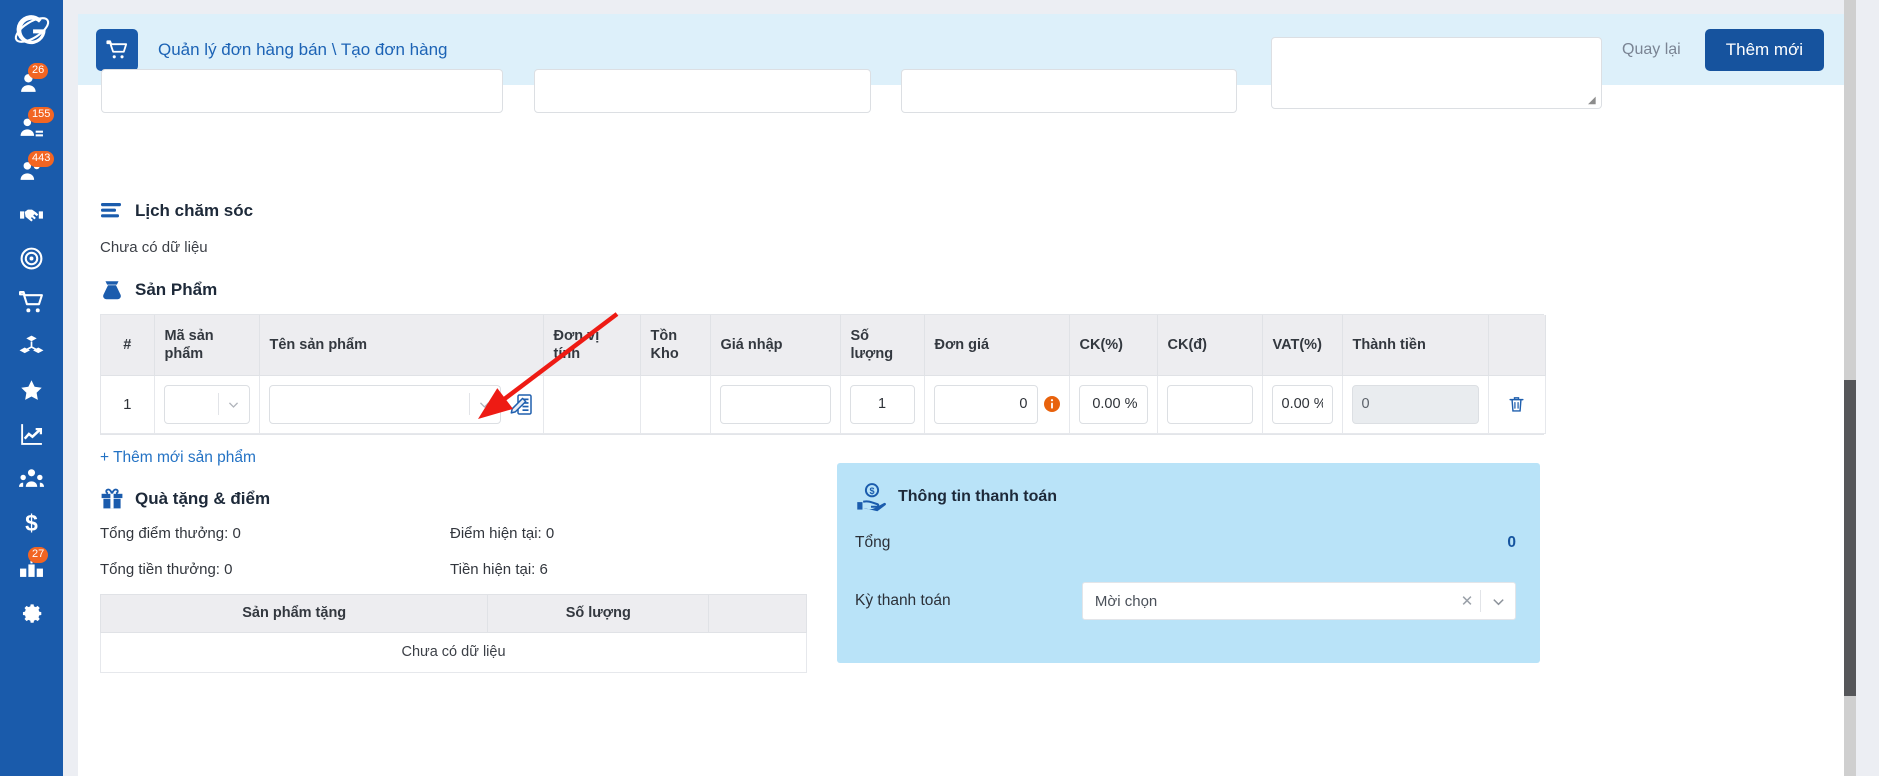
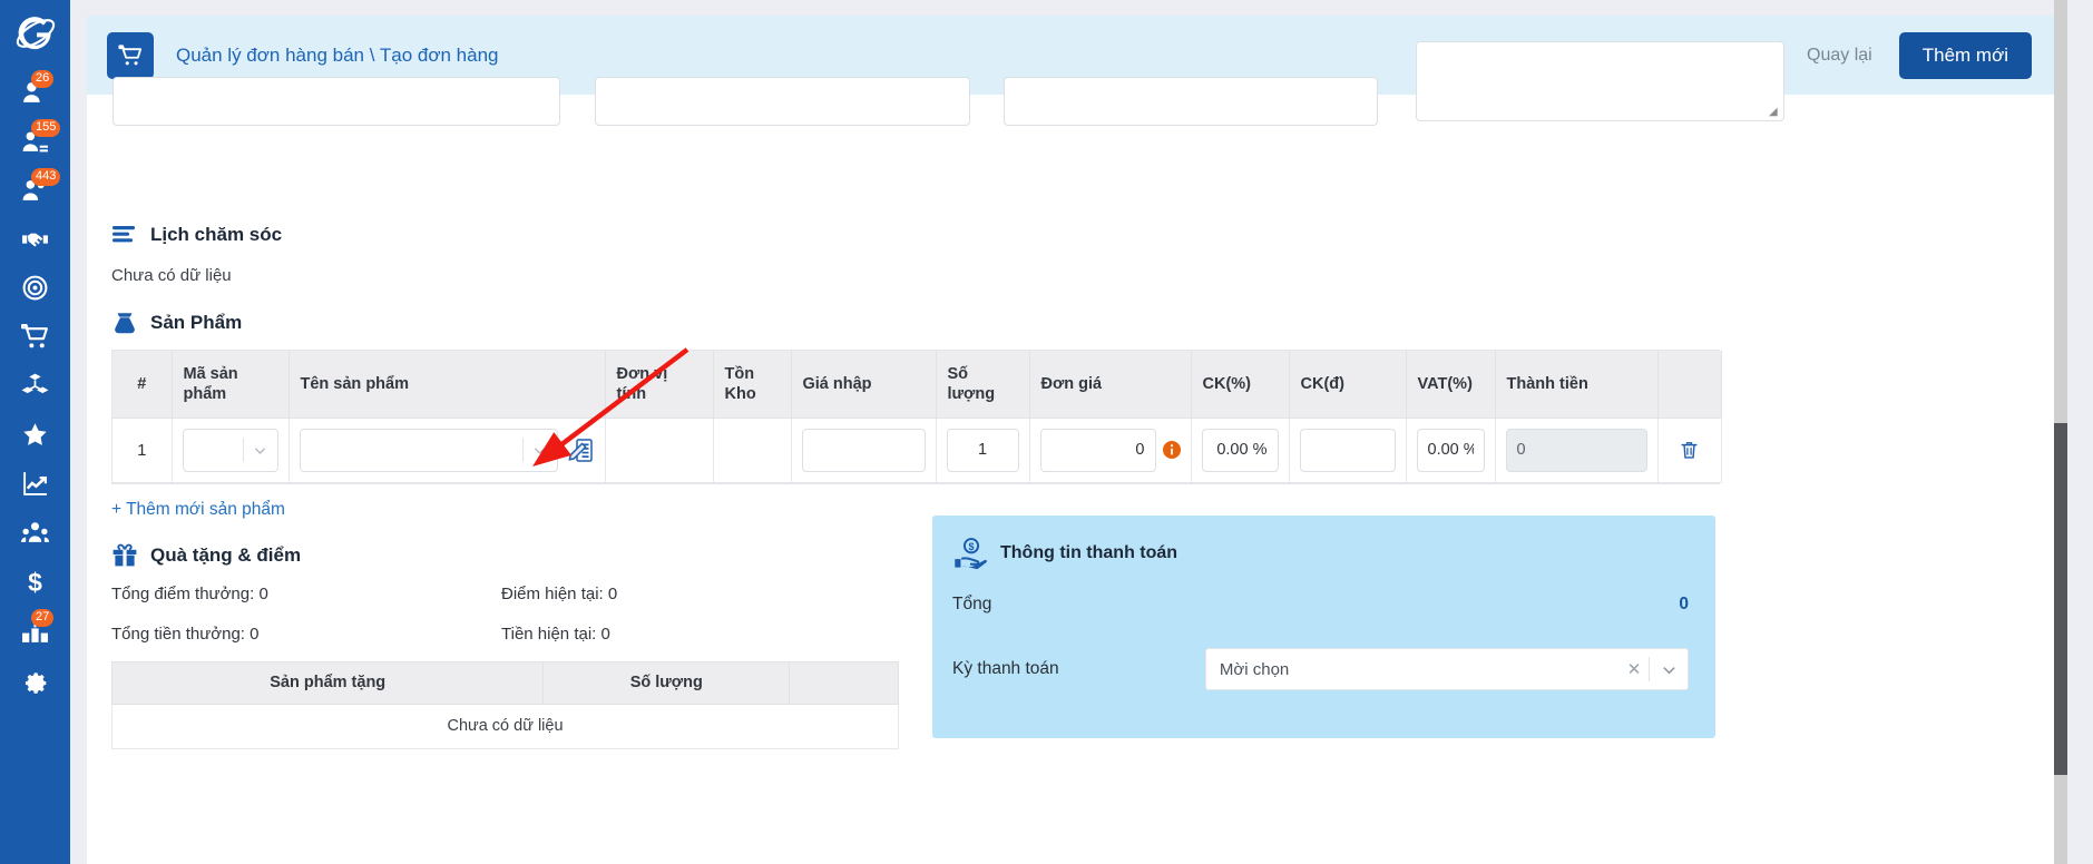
  26
  155
  443
  $
  27
  Quản lý đơn hàng bán \ Tạo đơn hàng
  Quay lại
  Thêm mới
  ◢
  Lịch chăm sóc
  Chưa có dữ liệu
  Sản Phẩm
  #	Mã sản phẩm	Tên sản phẩm	Đơnị tíh	Tồn Kho	Giá nhập	Số lượng	Đơn giá	CK(%)	CK(đ)	VAT(%)	Thành tiền
  1						1	0	0.00 %		0.00 %	0
  + Thêm mới sản phẩm
  Quà tặng & điểm
  Tổng điểm thưởng: 0
  Điểm hiện tại: 0
  Tổng tiền thưởng: 0
- Tiền hiện tại: 6
+ Tiền hiện tại: 0
  Sản phẩm tặng	Số lượng
  Chưa có dữ liệu
  $
  Thông tin thanh toán
  Tổng
  0
  Kỳ thanh toán
  Mời chọn
  ✕
